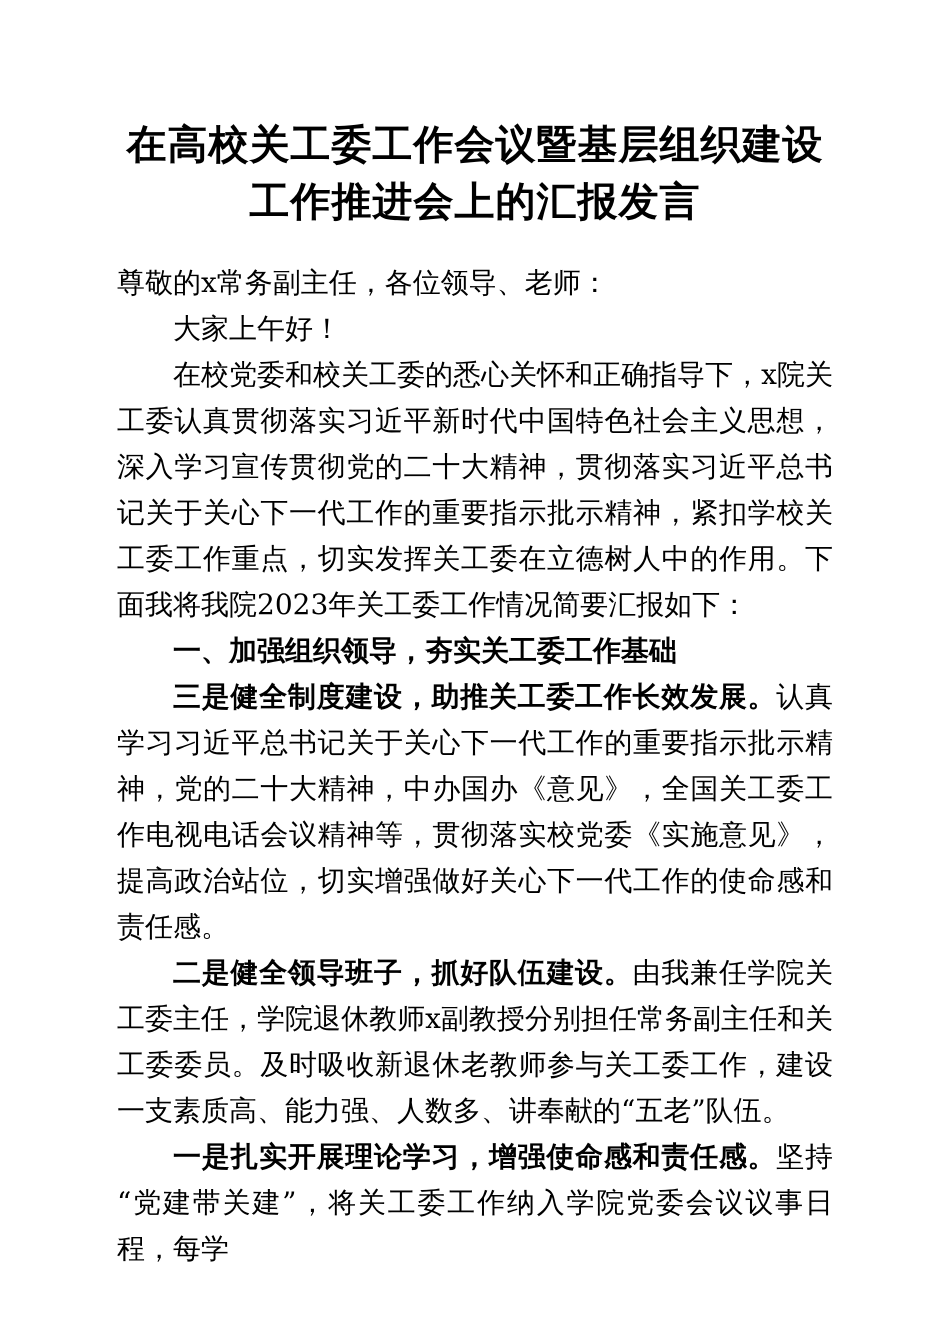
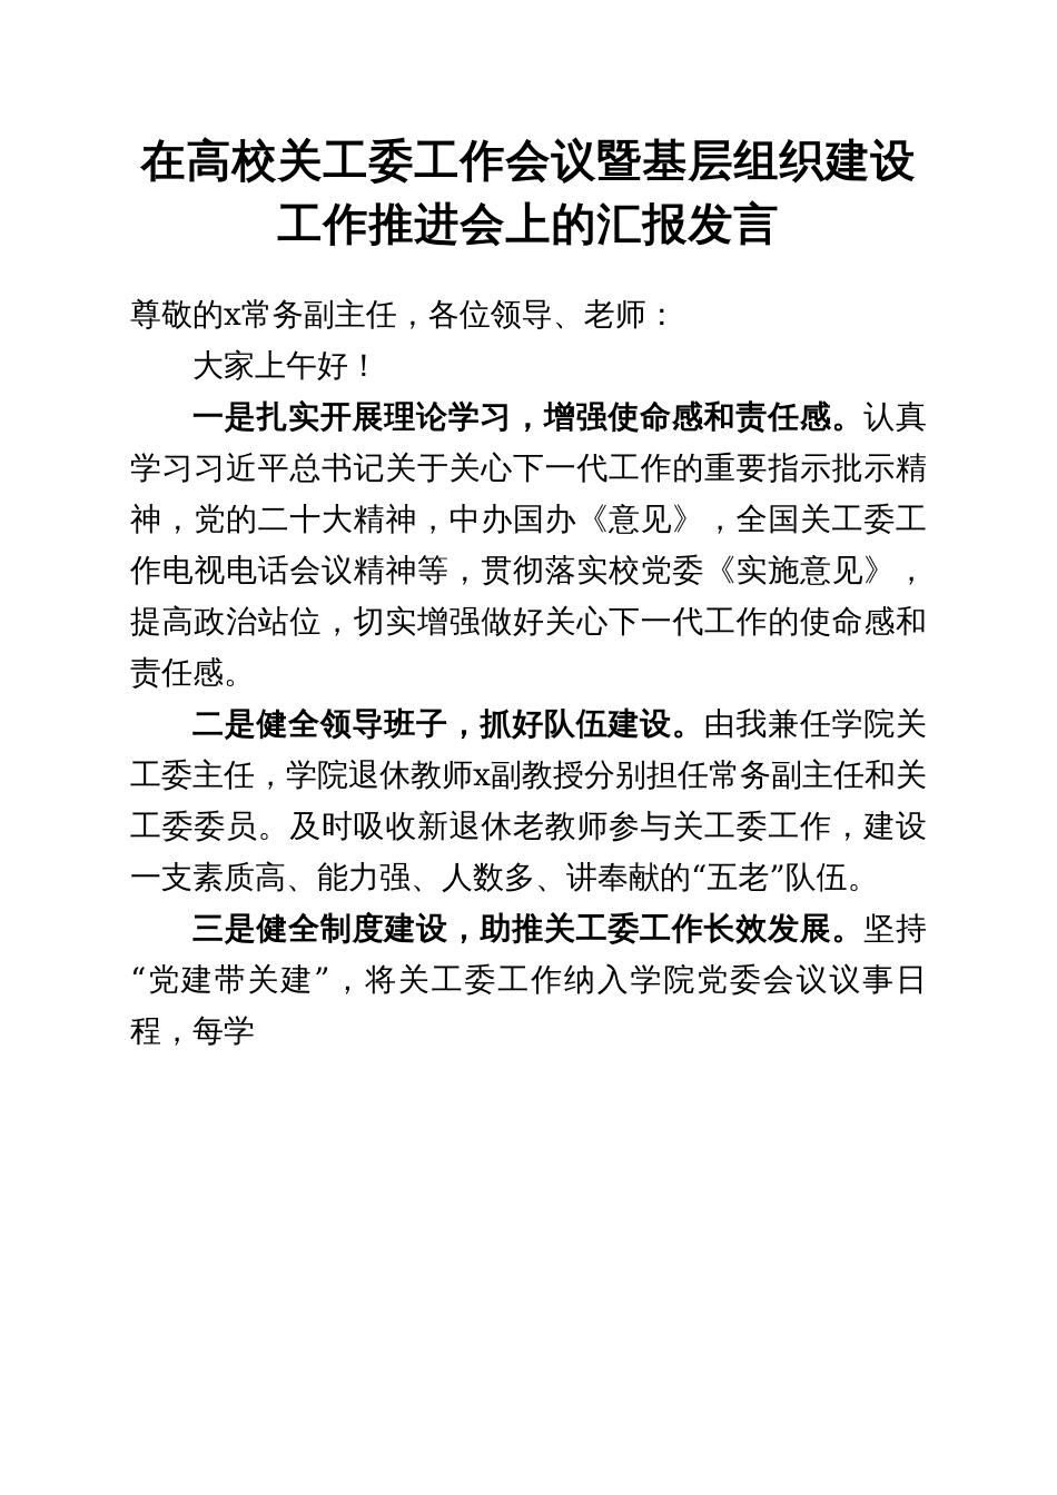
  在高校关工委工作会议暨基层组织建设工作推进会上的汇报发言
  尊敬的x常务副主任，各位领导、老师：
  大家上午好！
- 在校党委和校关工委的悉心关怀和正确指导下，x院关工委认真贯彻落实习近平新时代中国特色社会主义思想，深入学习宣传贯彻党的二十大精神，贯彻落实习近平总书记关于关心下一代工作的重要指示批示精神，紧扣学校关工委工作重点，切实发挥关工委在立德树人中的作用。下面我将我院2023年关工委工作情况简要汇报如下：
- 一、加强组织领导，夯实关工委工作基础
- 三是健全制度建设，助推关工委工作长效发展。认真学习习近平总书记关于关心下一代工作的重要指示批示精神，党的二十大精神，中办国办《意见》，全国关工委工作电视电话会议精神等，贯彻落实校党委《实施意见》，提高政治站位，切实增强做好关心下一代工作的使命感和责任感。
+ 一是扎实开展理论学习，增强使命感和责任感。认真学习习近平总书记关于关心下一代工作的重要指示批示精神，党的二十大精神，中办国办《意见》，全国关工委工作电视电话会议精神等，贯彻落实校党委《实施意见》，提高政治站位，切实增强做好关心下一代工作的使命感和责任感。
  二是健全领导班子，抓好队伍建设。由我兼任学院关工委主任，学院退休教师x副教授分别担任常务副主任和关工委委员。及时吸收新退休老教师参与关工委工作，建设一支素质高、能力强、人数多、讲奉献的“五老”队伍。
- 一是扎实开展理论学习，增强使命感和责任感。坚持“党建带关建”，将关工委工作纳入学院党委会议议事日程，每学
+ 三是健全制度建设，助推关工委工作长效发展。坚持“党建带关建”，将关工委工作纳入学院党委会议议事日程，每学
